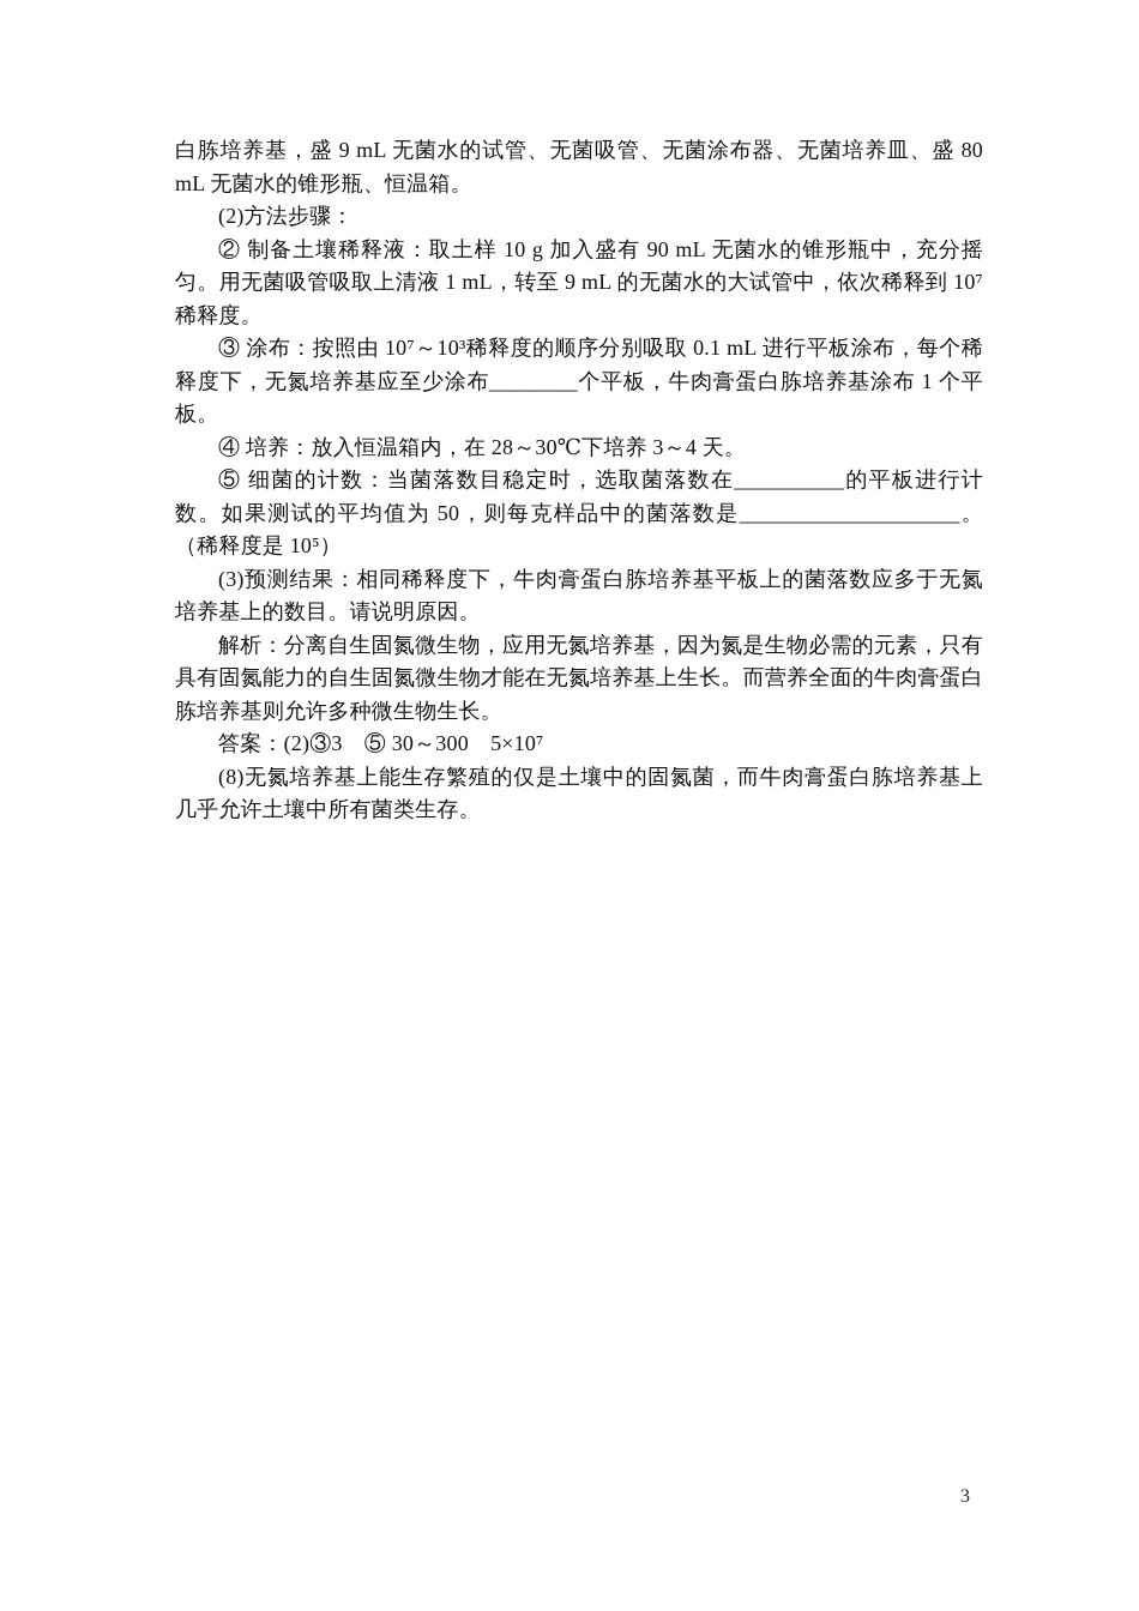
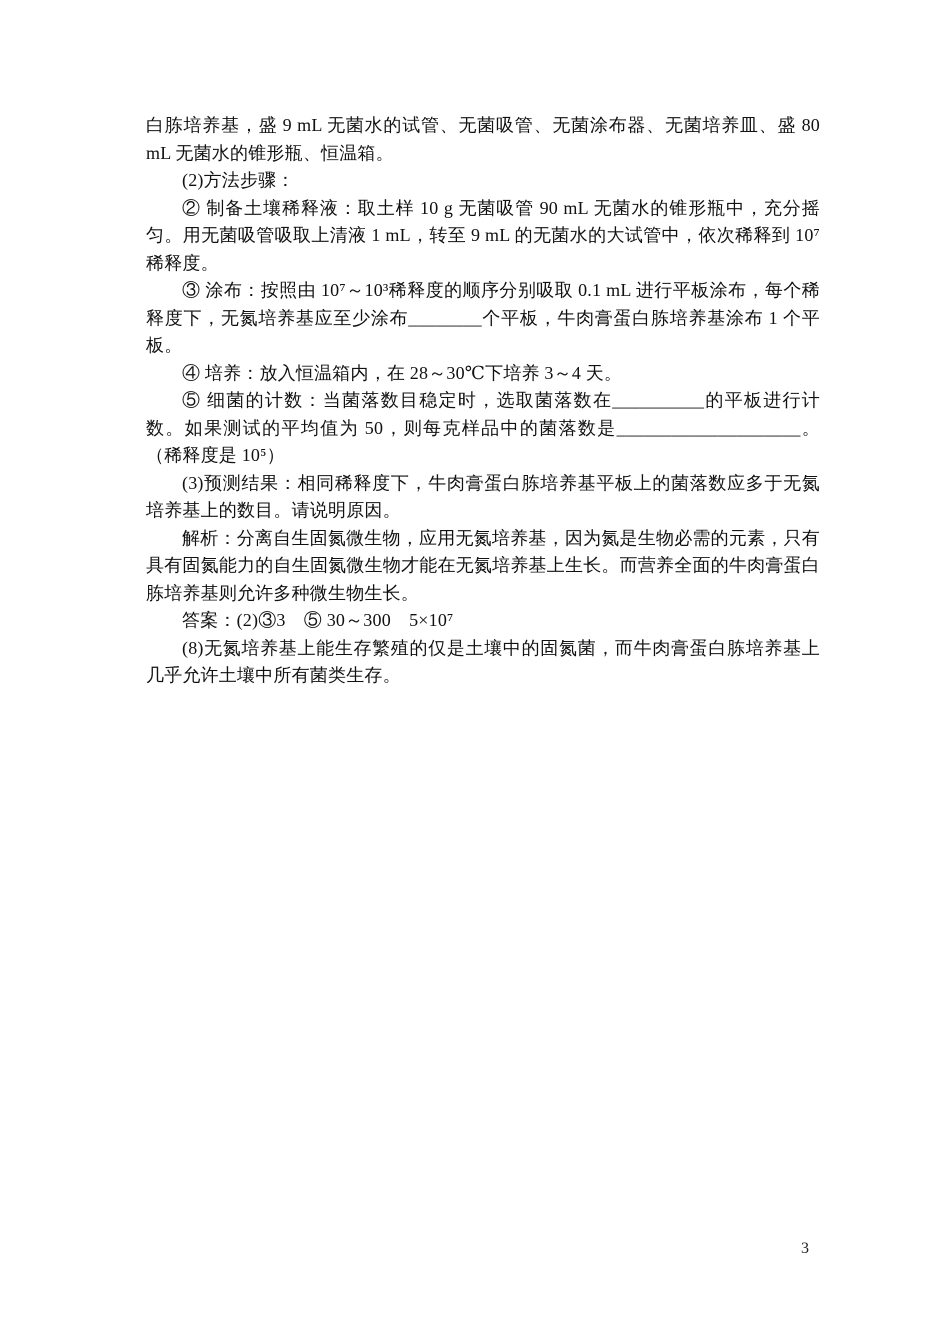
  白胨培养基，盛 9 mL 无菌水的试管、无菌吸管、无菌涂布器、无菌培养皿、盛 80 mL 无菌水的锥形瓶、恒温箱。
  (2)方法步骤：
- ② 制备土壤稀释液：取土样 10 g 加入盛有 90 mL 无菌水的锥形瓶中，充分摇匀。用无菌吸管吸取上清液 1 mL，转至 9 mL 的无菌水的大试管中，依次稀释到 10⁷稀释度。
+ ② 制备土壤稀释液：取土样 10 g 无菌吸管 90 mL 无菌水的锥形瓶中，充分摇匀。用无菌吸管吸取上清液 1 mL，转至 9 mL 的无菌水的大试管中，依次稀释到 10⁷稀释度。
  ③ 涂布：按照由 10⁷～10³稀释度的顺序分别吸取 0.1 mL 进行平板涂布，每个稀释度下，无氮培养基应至少涂布________个平板，牛肉膏蛋白胨培养基涂布 1 个平板。
  ④ 培养：放入恒温箱内，在 28～30℃下培养 3～4 天。
  ⑤ 细菌的计数：当菌落数目稳定时，选取菌落数在__________的平板进行计数。如果测试的平均值为 50，则每克样品中的菌落数是____________________。（稀释度是 10⁵）
  (3)预测结果：相同稀释度下，牛肉膏蛋白胨培养基平板上的菌落数应多于无氮培养基上的数目。请说明原因。
  解析：分离自生固氮微生物，应用无氮培养基，因为氮是生物必需的元素，只有具有固氮能力的自生固氮微生物才能在无氮培养基上生长。而营养全面的牛肉膏蛋白胨培养基则允许多种微生物生长。
  答案：(2)③3 ⑤ 30～300 5×10⁷
  (8)无氮培养基上能生存繁殖的仅是土壤中的固氮菌，而牛肉膏蛋白胨培养基上几乎允许土壤中所有菌类生存。
  3
